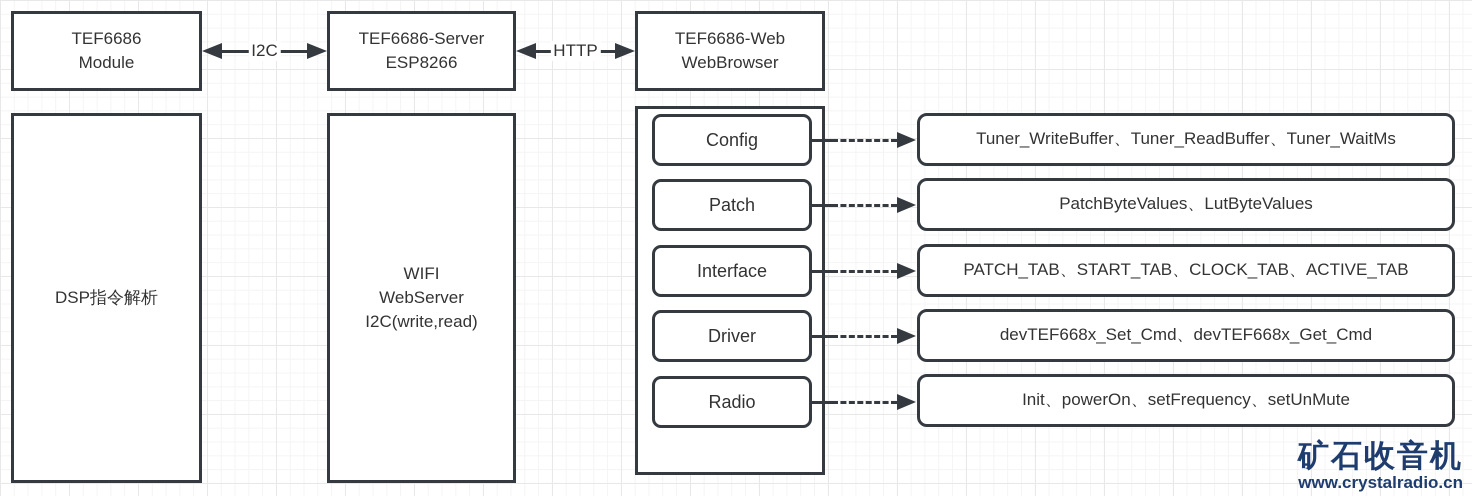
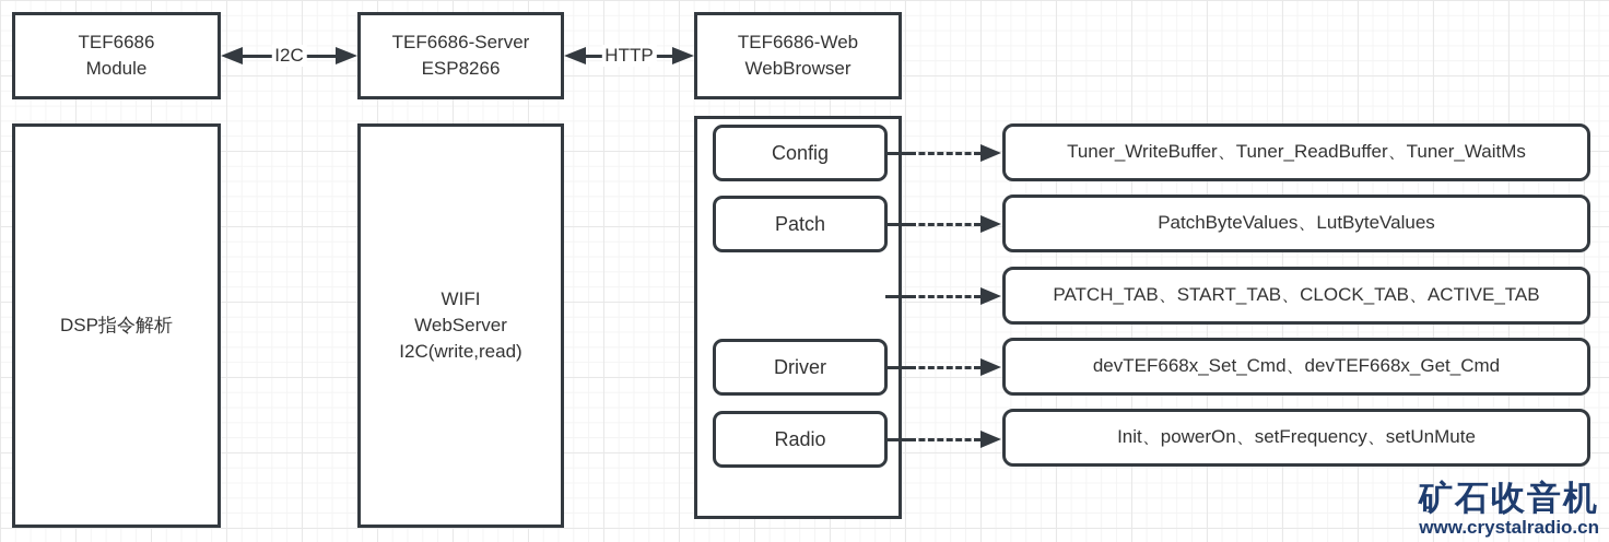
  TEF6686
  Module
  TEF6686-Server
  ESP8266
  TEF6686-Web
  WebBrowser
  I2C
  HTTP
  DSP指令解析
  WIFI
  WebServer
  I2C(write,read)
  Config
  Patch
- Interface
  Driver
  Radio
  Tuner_WriteBuffer、Tuner_ReadBuffer、Tuner_WaitMs
  PatchByteValues、LutByteValues
  PATCH_TAB、START_TAB、CLOCK_TAB、ACTIVE_TAB
  devTEF668x_Set_Cmd、devTEF668x_Get_Cmd
  Init、powerOn、setFrequency、setUnMute
  矿石收音机
  www.crystalradio.cn
